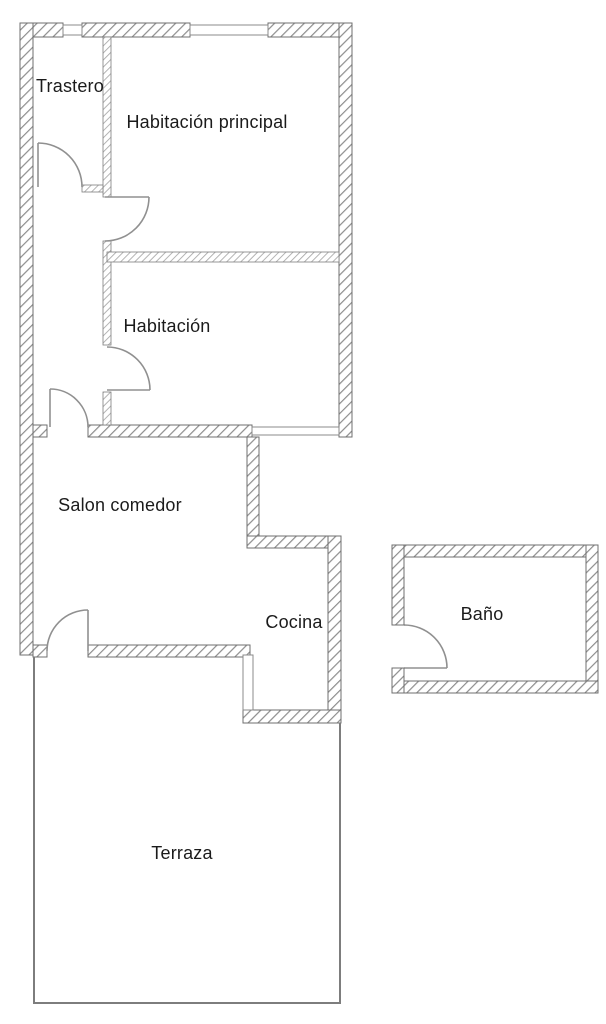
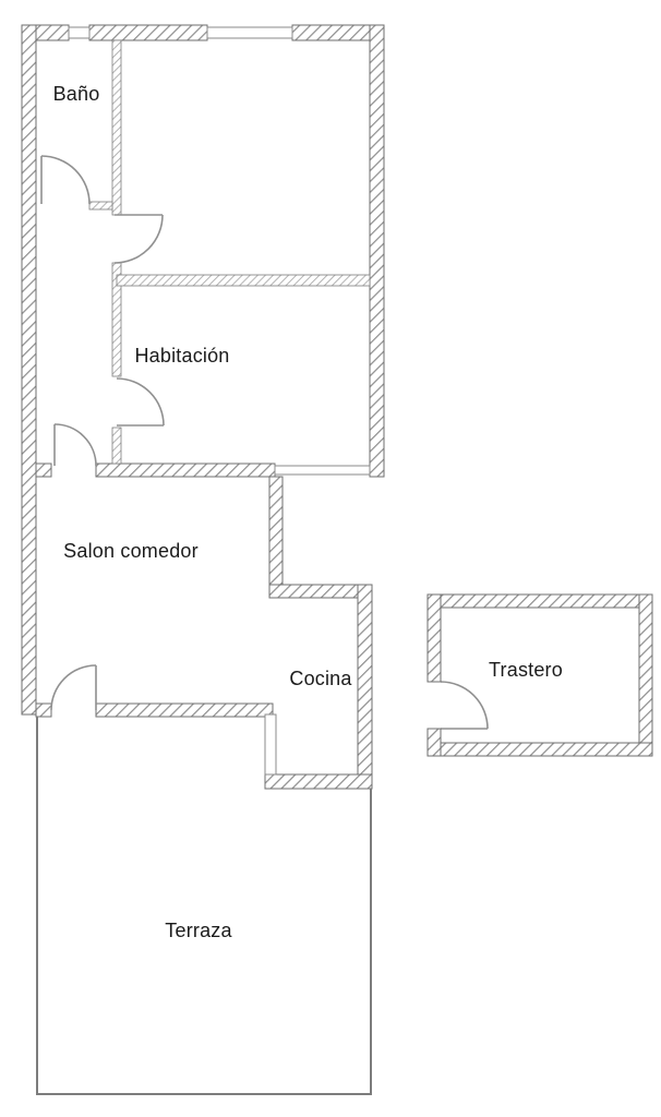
- Trastero
+ Baño
- Habitación principal
  Habitación
  Salon comedor
  Cocina
- Baño
+ Trastero
  Terraza
